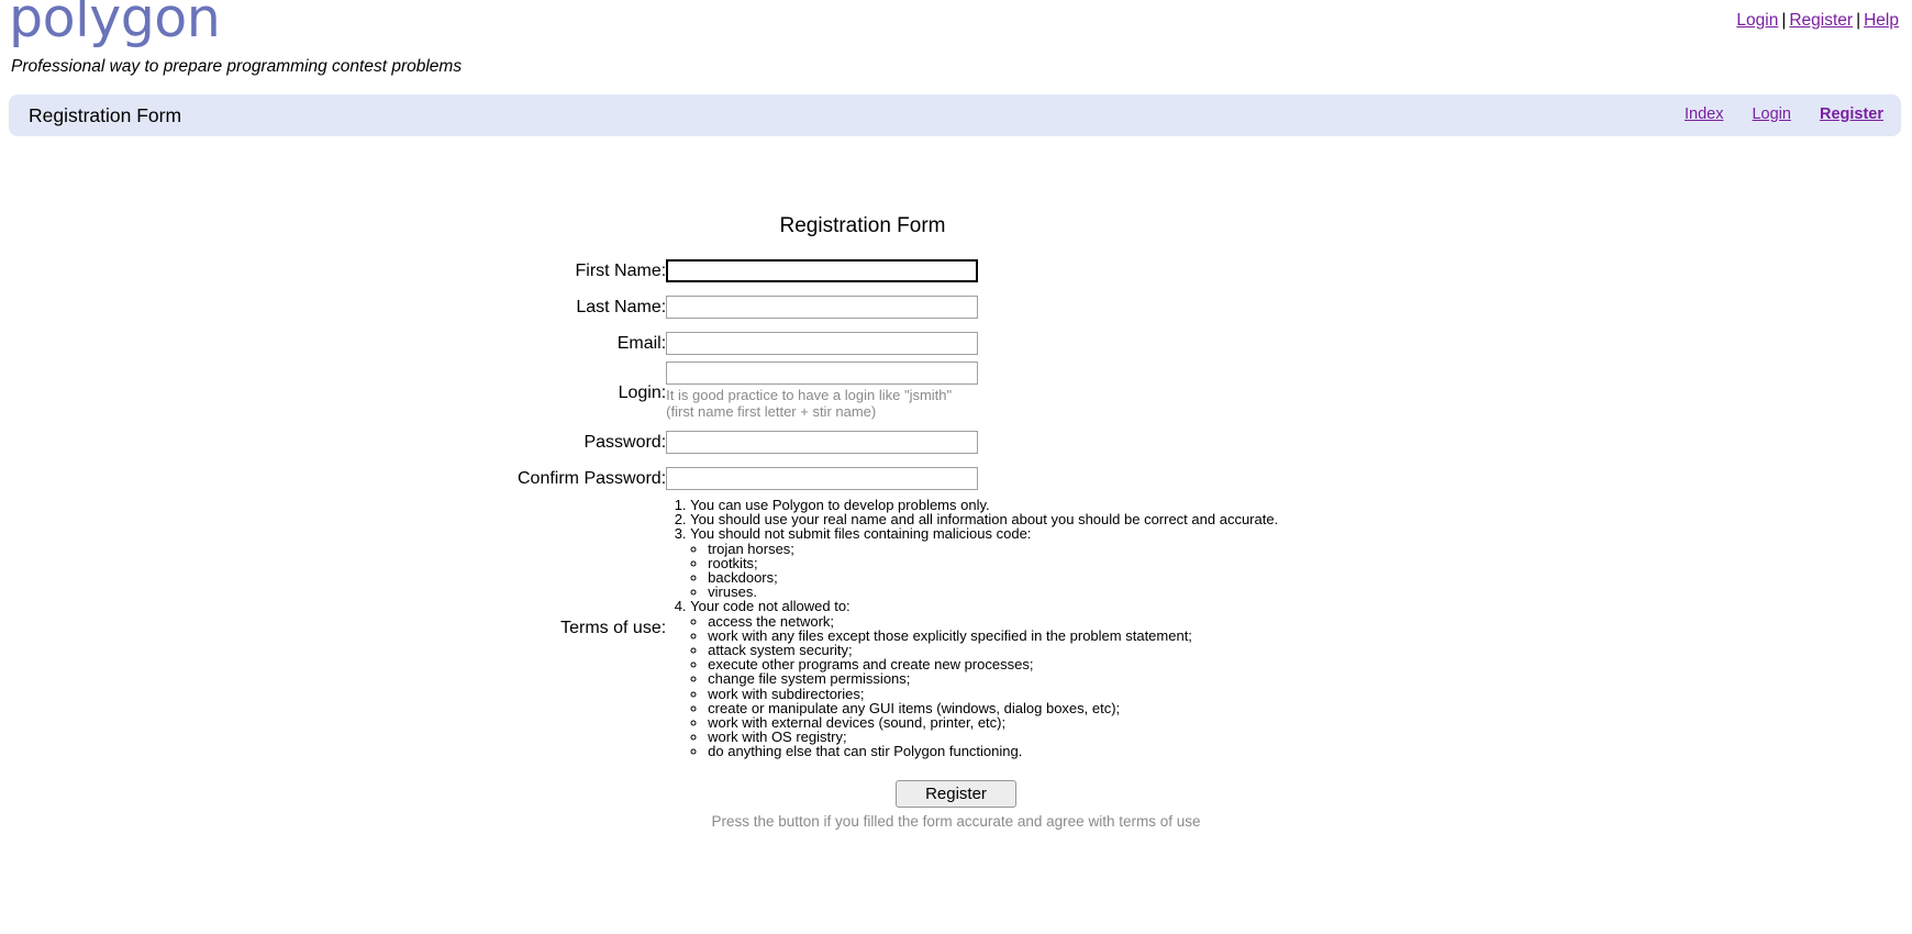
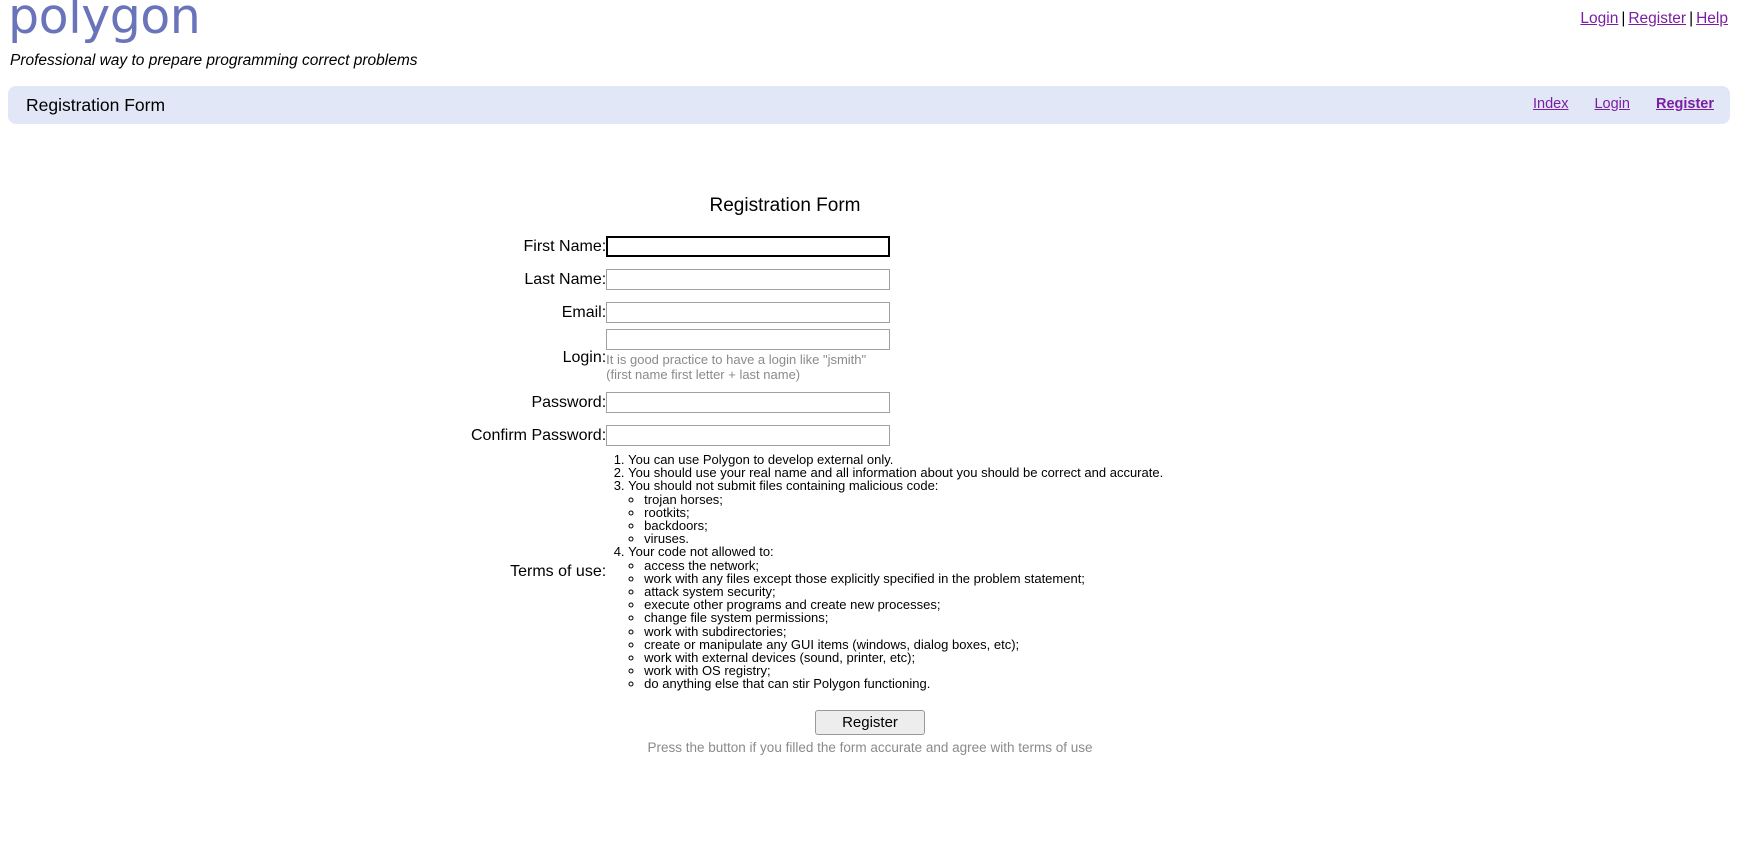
  polygon
  Login | Register | Help
- Professional way to prepare programming contest problems
+ Professional way to prepare programming correct problems
  Registration Form
  Index Login Register
  Registration Form
  First Name:
  Last Name:
  Email:
- Login:	It is good practice to have a login like "jsmith" (first name first letter + stir name)
+ Login:	It is good practice to have a login like "jsmith" (first name first letter + last name)
  Password:
  Confirm Password:
- Terms of use:	You can use Polygon to develop problems only.You should use your real name and all information about you should be correct and accurate.You should not submit files containing malicious code:trojan horses;rootkits;backdoors;viruses.Your code not allowed to:access the network;work with any files except those explicitly specified in the problem statement;attack system security;execute other programs and create new processes;change file system permissions;work with subdirectories;create or manipulate any GUI items (windows, dialog boxes, etc);work with external devices (sound, printer, etc);work with OS registry;do anything else that can stir Polygon functioning.
+ Terms of use:	You can use Polygon to develop external only.You should use your real name and all information about you should be correct and accurate.You should not submit files containing malicious code:trojan horses;rootkits;backdoors;viruses.Your code not allowed to:access the network;work with any files except those explicitly specified in the problem statement;attack system security;execute other programs and create new processes;change file system permissions;work with subdirectories;create or manipulate any GUI items (windows, dialog boxes, etc);work with external devices (sound, printer, etc);work with OS registry;do anything else that can stir Polygon functioning.
  Register
  Press the button if you filled the form accurate and agree with terms of use
